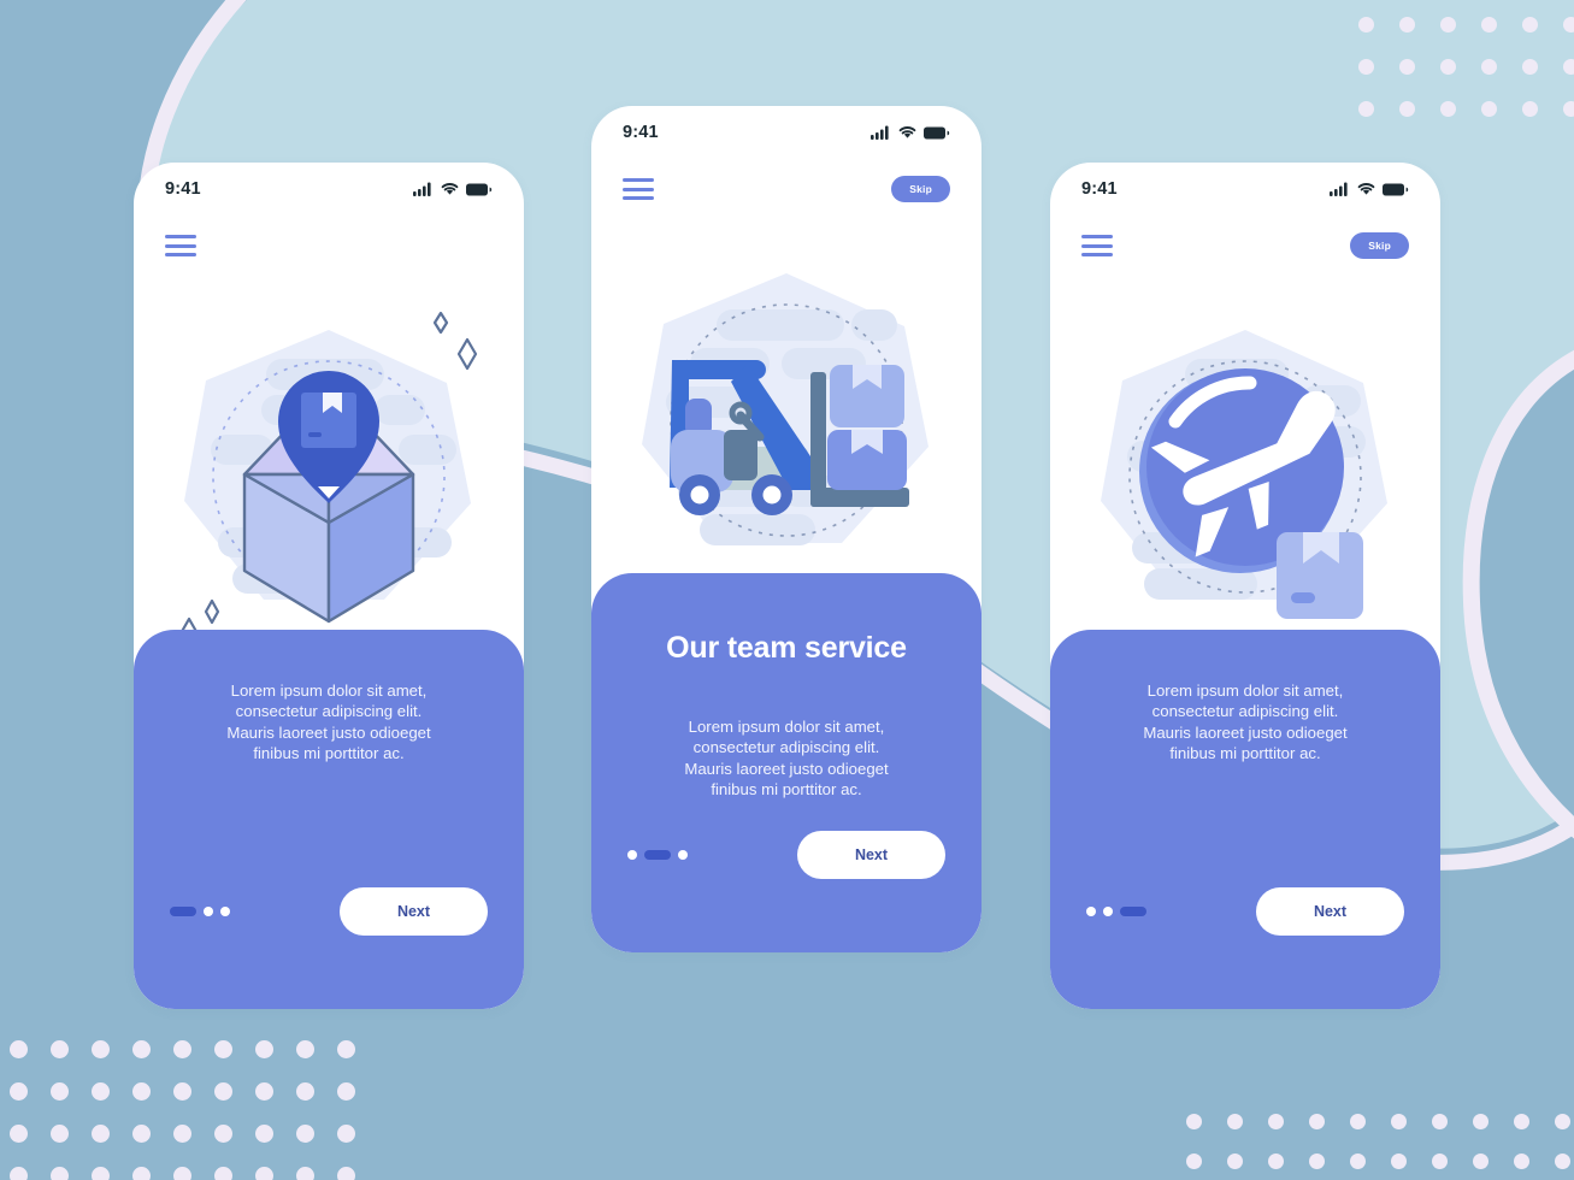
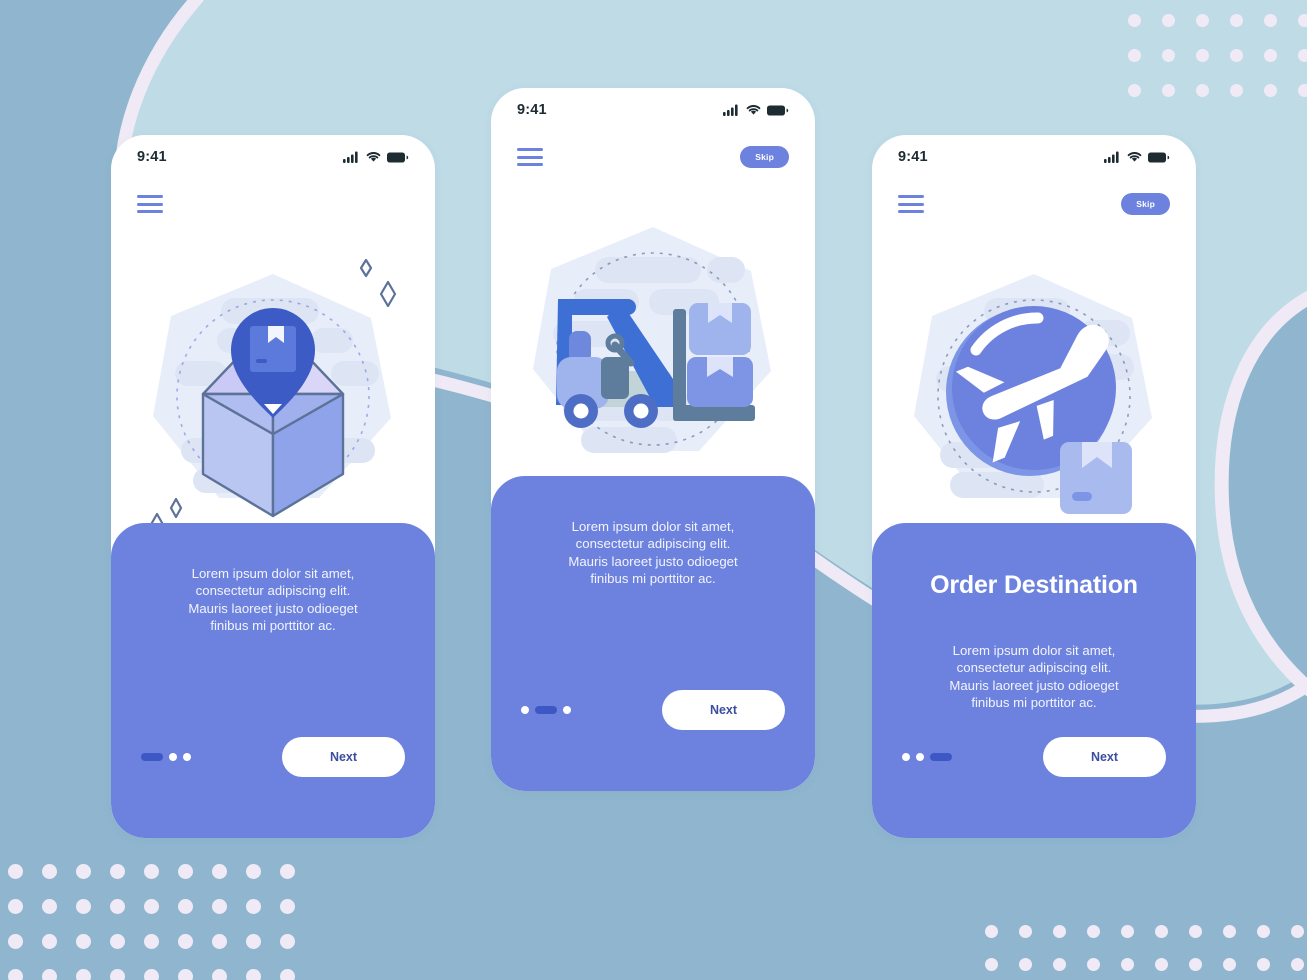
  9:41
  Lorem ipsum dolor sit amet,
  consectetur adipiscing elit.
  Mauris laoreet justo odioeget
  finibus mi porttitor ac.
  Next
  9:41
  Skip
- Our team service
  Lorem ipsum dolor sit amet,
  consectetur adipiscing elit.
  Mauris laoreet justo odioeget
  finibus mi porttitor ac.
  Next
  9:41
  Skip
+ Order Destination
  Lorem ipsum dolor sit amet,
  consectetur adipiscing elit.
  Mauris laoreet justo odioeget
  finibus mi porttitor ac.
  Next
